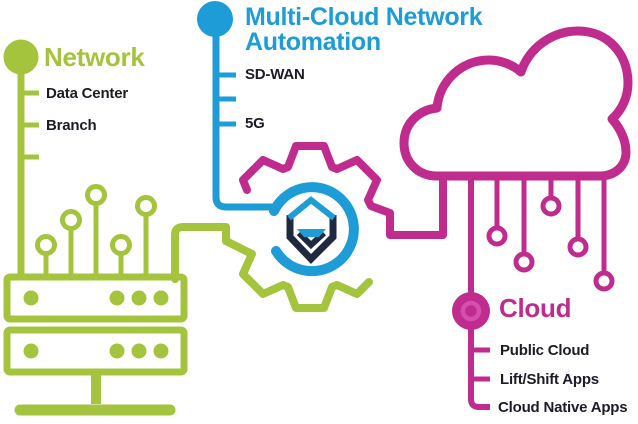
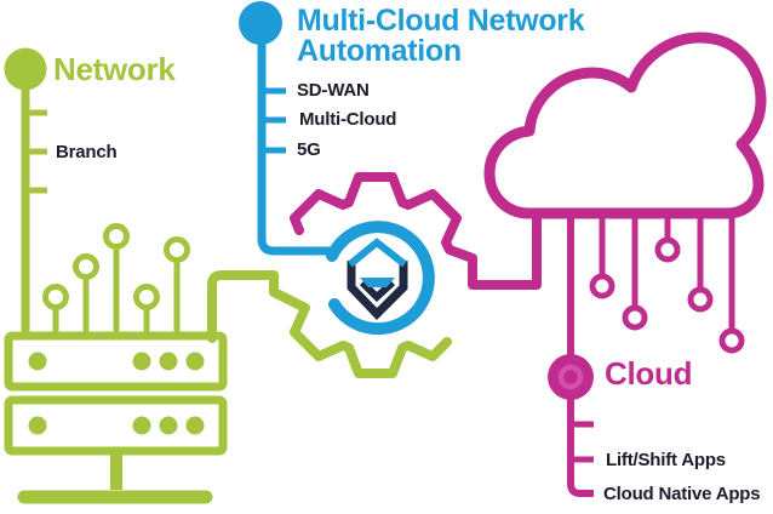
  Network
- Data Center
  Branch
  Multi-Cloud Network Automation
  SD-WAN
+ Multi-Cloud
  5G
  Cloud
- Public Cloud
  Lift/Shift Apps
  Cloud Native Apps
